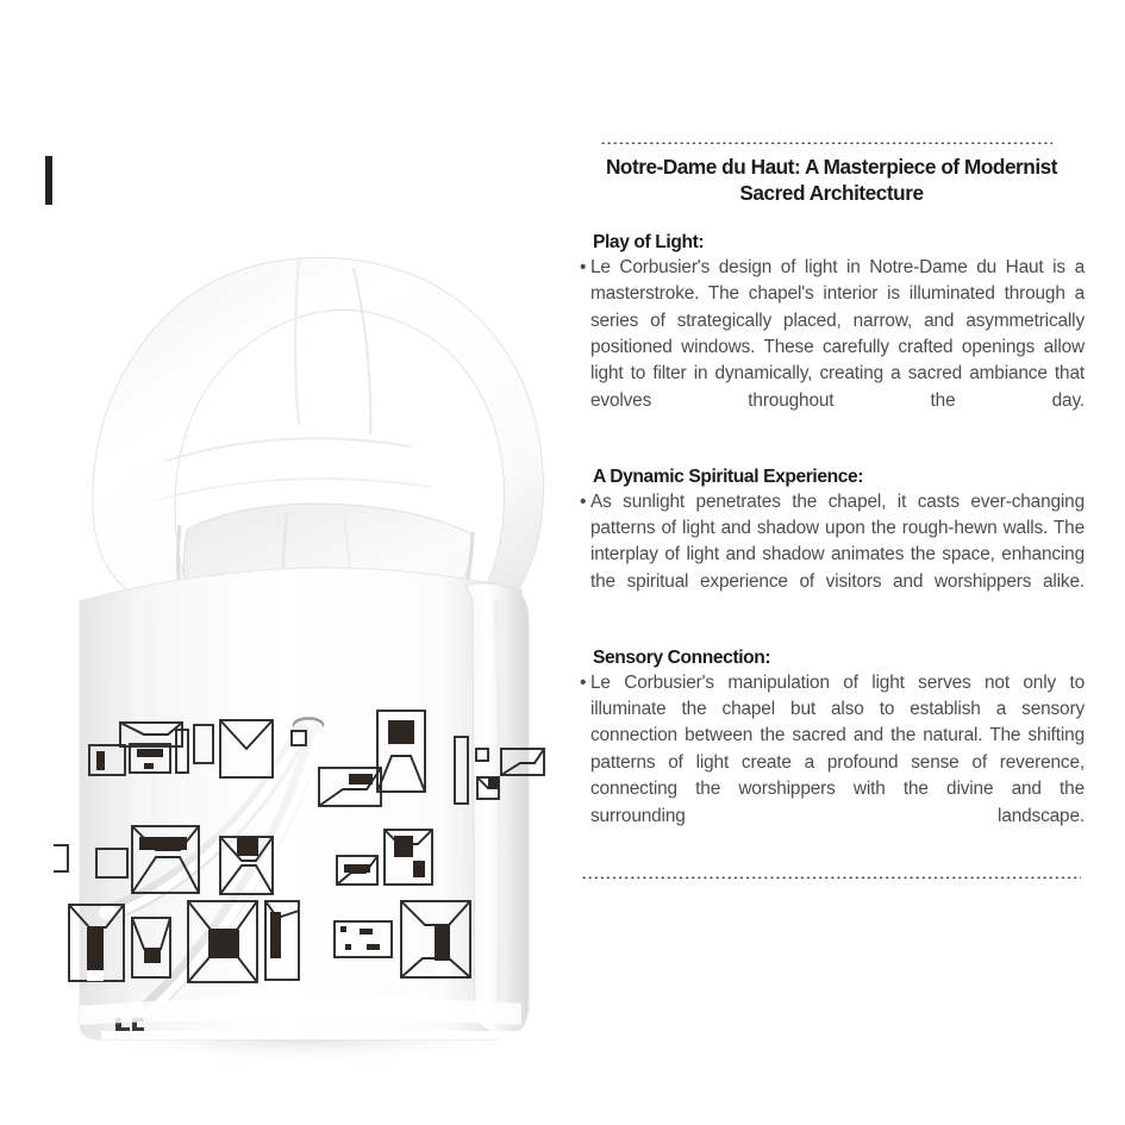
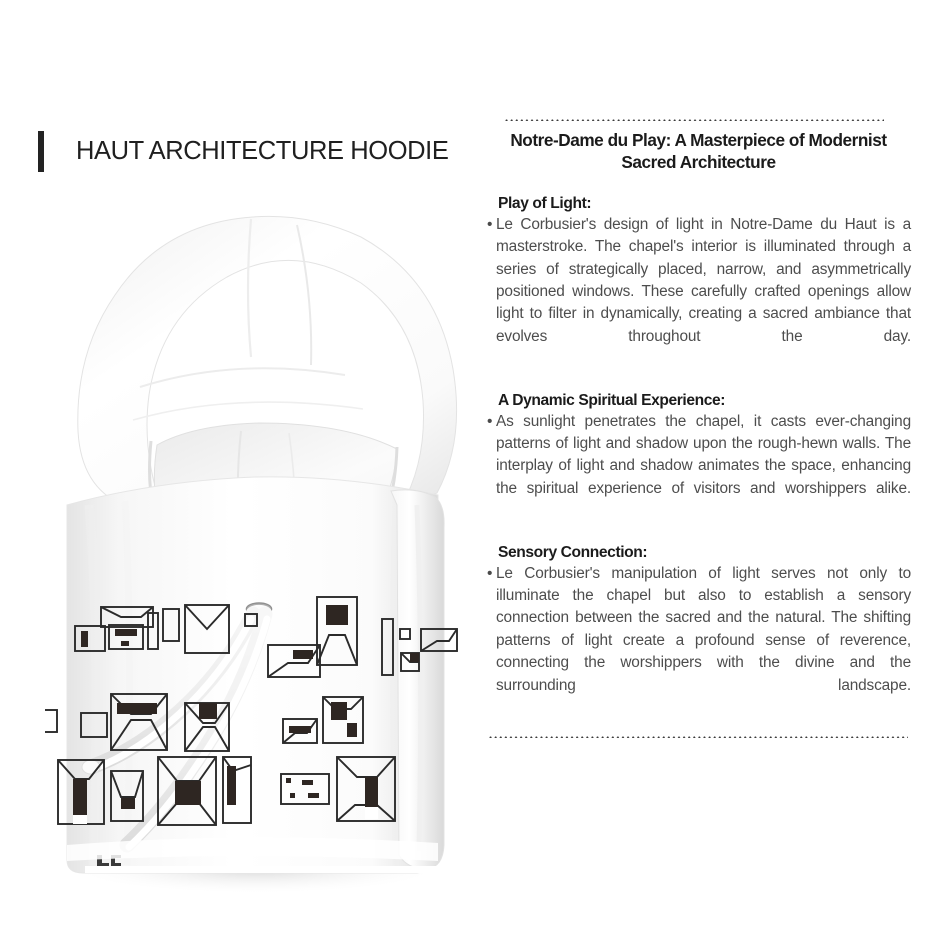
+ HAUT ARCHITECTURE HOODIE
- Notre-Dame du Haut: A Masterpiece of Modernist Sacred Architecture
+ Notre-Dame du Play: A Masterpiece of Modernist Sacred Architecture
  Play of Light:
  •
  Le Corbusier's design of light in Notre-Dame du Haut is a masterstroke. The chapel's interior is illuminated through a series of strategically placed, narrow, and asymmetrically positioned windows. These carefully crafted openings allow light to filter in dynamically, creating a sacred ambiance that evolves throughout the day.
  A Dynamic Spiritual Experience:
  •
  As sunlight penetrates the chapel, it casts ever-changing patterns of light and shadow upon the rough-hewn walls. The interplay of light and shadow animates the space, enhancing the spiritual experience of visitors and worshippers alike.
  Sensory Connection:
  •
  Le Corbusier's manipulation of light serves not only to illuminate the chapel but also to establish a sensory connection between the sacred and the natural. The shifting patterns of light create a profound sense of reverence, connecting the worshippers with the divine and the surrounding landscape.
